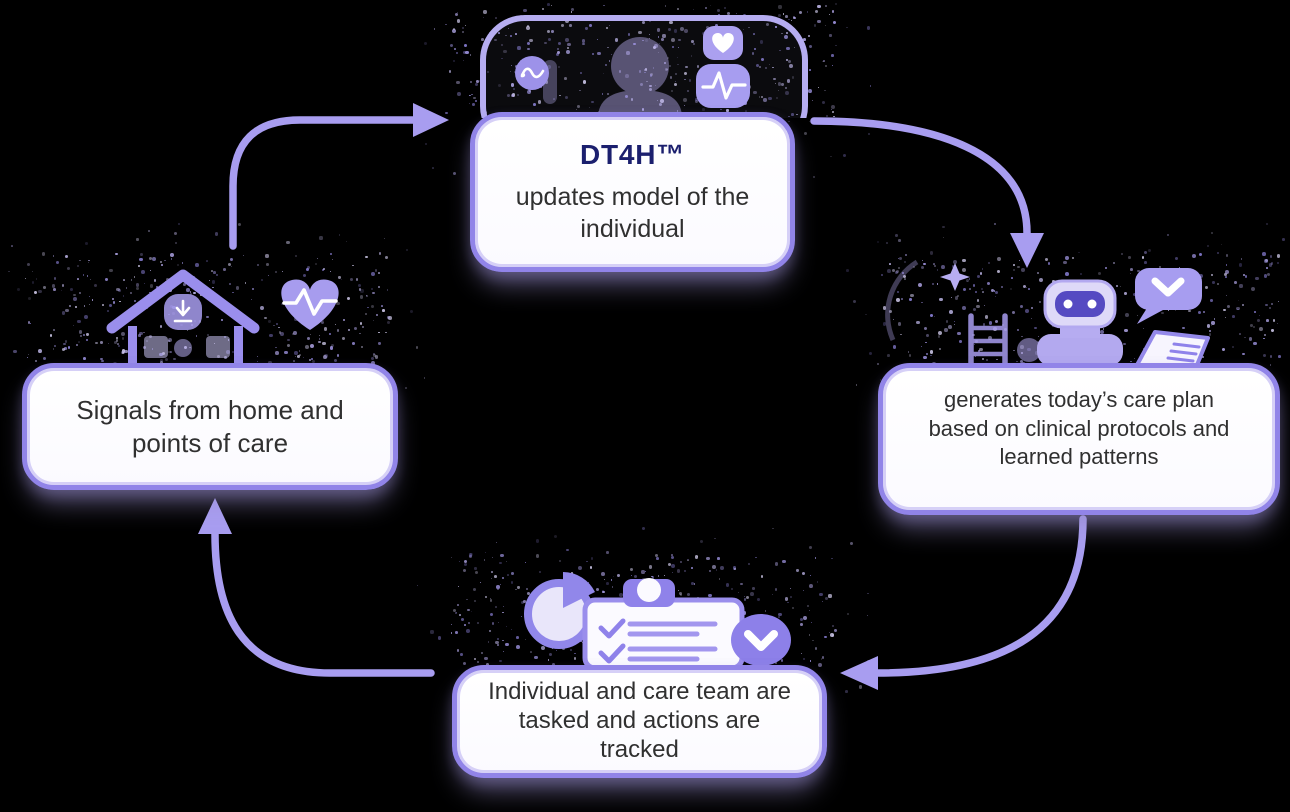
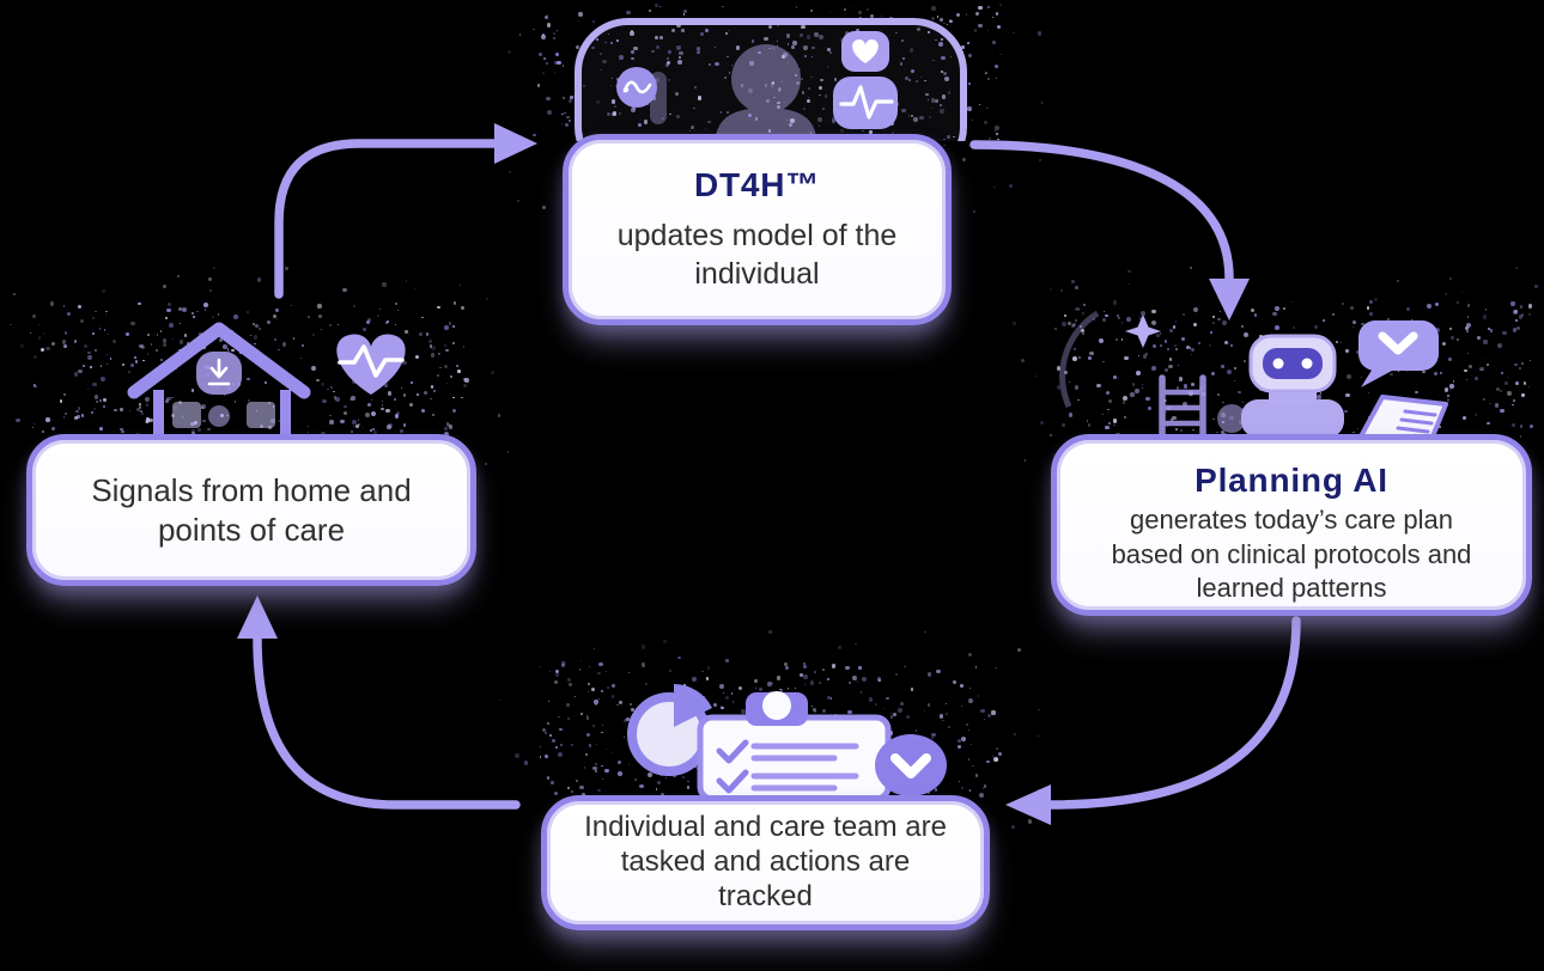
  DT4H™
  updates model of the
  individual
+ Planning AI
  generates today’s care plan
  based on clinical protocols and
  learned patterns
  Individual and care team are
  tasked and actions are
  tracked
  Signals from home and
  points of care
